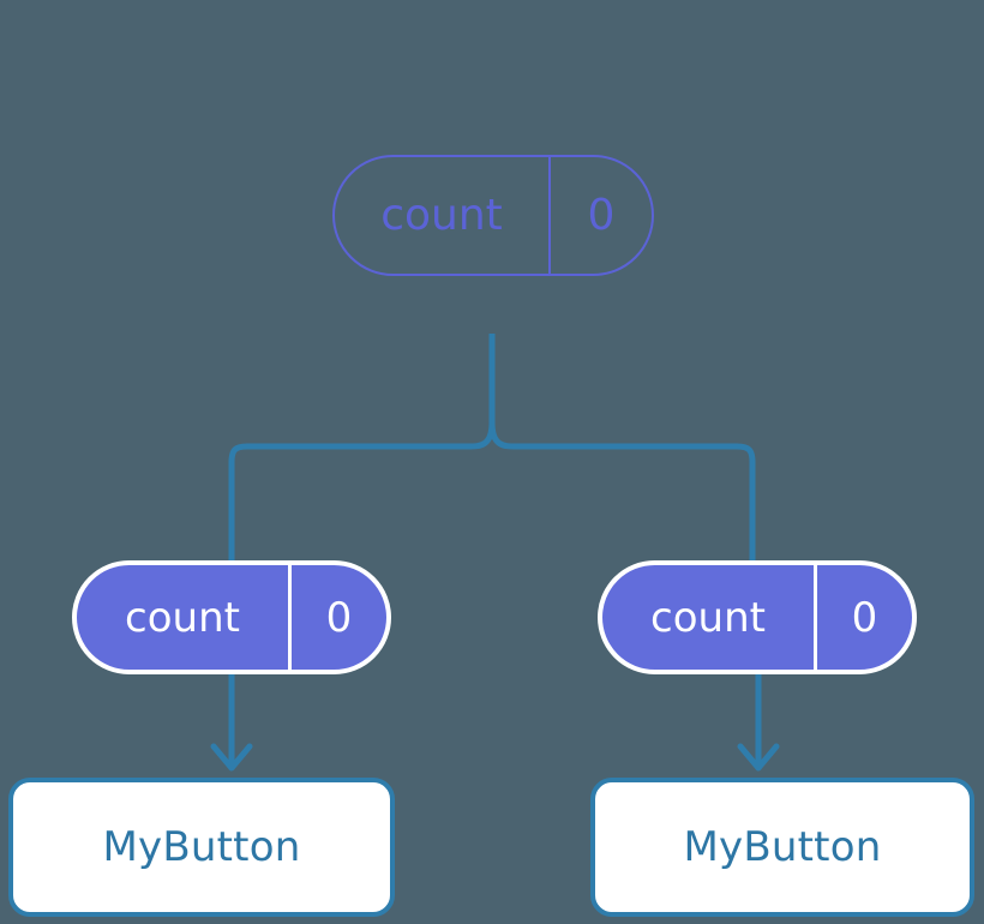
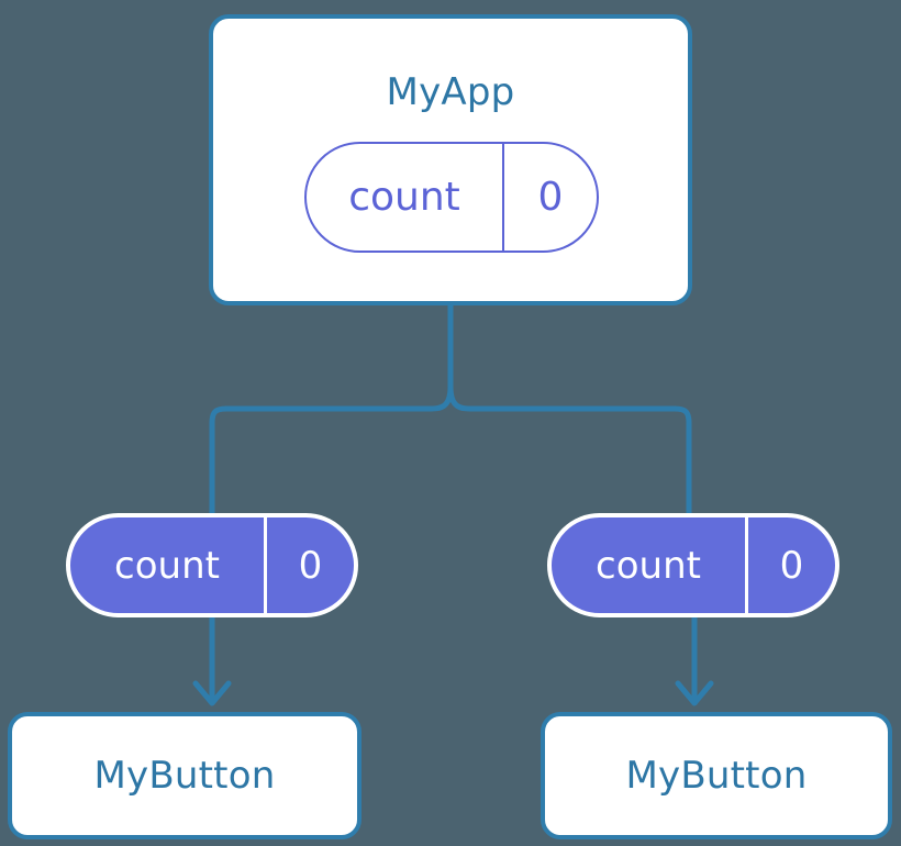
+ MyApp
  count
  0
  count
  0
  MyButton
  count
  0
  MyButton
